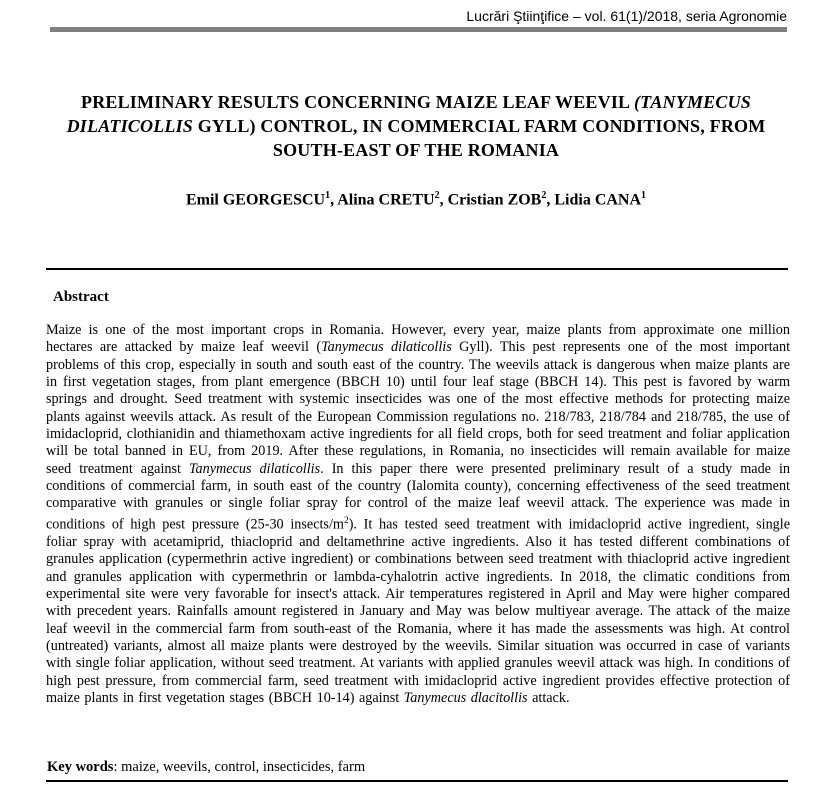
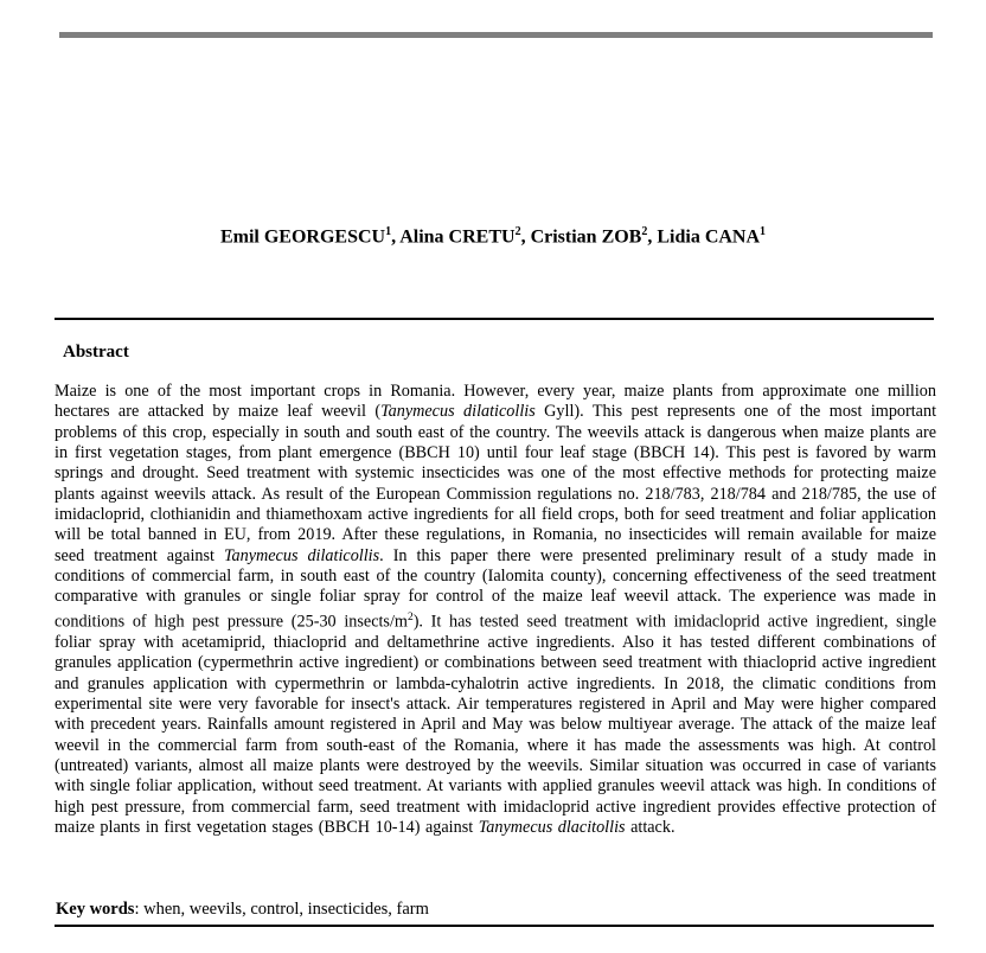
- Lucrări Ştiinţifice – vol. 61(1)/2018, seria Agronomie
- PRELIMINARY RESULTS CONCERNING MAIZE LEAF WEEVIL (TANYMECUS DILATICOLLIS GYLL) CONTROL, IN COMMERCIAL FARM CONDITIONS, FROM SOUTH-EAST OF THE ROMANIA
  Emil GEORGESCU1, Alina CRETU2, Cristian ZOB2, Lidia CANA1
  Abstract
- Maize is one of the most important crops in Romania. However, every year, maize plants from approximate one million hectares are attacked by maize leaf weevil (Tanymecus dilaticollis Gyll). This pest represents one of the most important problems of this crop, especially in south and south east of the country. The weevils attack is dangerous when maize plants are in first vegetation stages, from plant emergence (BBCH 10) until four leaf stage (BBCH 14). This pest is favored by warm springs and drought. Seed treatment with systemic insecticides was one of the most effective methods for protecting maize plants against weevils attack. As result of the European Commission regulations no. 218/783, 218/784 and 218/785, the use of imidacloprid, clothianidin and thiamethoxam active ingredients for all field crops, both for seed treatment and foliar application will be total banned in EU, from 2019. After these regulations, in Romania, no insecticides will remain available for maize seed treatment against Tanymecus dilaticollis. In this paper there were presented preliminary result of a study made in conditions of commercial farm, in south east of the country (Ialomita county), concerning effectiveness of the seed treatment comparative with granules or single foliar spray for control of the maize leaf weevil attack. The experience was made in conditions of high pest pressure (25-30 insects/m2). It has tested seed treatment with imidacloprid active ingredient, single foliar spray with acetamiprid, thiacloprid and deltamethrine active ingredients. Also it has tested different combinations of granules application (cypermethrin active ingredient) or combinations between seed treatment with thiacloprid active ingredient and granules application with cypermethrin or lambda-cyhalotrin active ingredients. In 2018, the climatic conditions from experimental site were very favorable for insect's attack. Air temperatures registered in April and May were higher compared with precedent years. Rainfalls amount registered in January and May was below multiyear average. The attack of the maize leaf weevil in the commercial farm from south-east of the Romania, where it has made the assessments was high. At control (untreated) variants, almost all maize plants were destroyed by the weevils. Similar situation was occurred in case of variants with single foliar application, without seed treatment. At variants with applied granules weevil attack was high. In conditions of high pest pressure, from commercial farm, seed treatment with imidacloprid active ingredient provides effective protection of maize plants in first vegetation stages (BBCH 10-14) against Tanymecus dlacitollis attack.
+ Maize is one of the most important crops in Romania. However, every year, maize plants from approximate one million hectares are attacked by maize leaf weevil (Tanymecus dilaticollis Gyll). This pest represents one of the most important problems of this crop, especially in south and south east of the country. The weevils attack is dangerous when maize plants are in first vegetation stages, from plant emergence (BBCH 10) until four leaf stage (BBCH 14). This pest is favored by warm springs and drought. Seed treatment with systemic insecticides was one of the most effective methods for protecting maize plants against weevils attack. As result of the European Commission regulations no. 218/783, 218/784 and 218/785, the use of imidacloprid, clothianidin and thiamethoxam active ingredients for all field crops, both for seed treatment and foliar application will be total banned in EU, from 2019. After these regulations, in Romania, no insecticides will remain available for maize seed treatment against Tanymecus dilaticollis. In this paper there were presented preliminary result of a study made in conditions of commercial farm, in south east of the country (Ialomita county), concerning effectiveness of the seed treatment comparative with granules or single foliar spray for control of the maize leaf weevil attack. The experience was made in conditions of high pest pressure (25-30 insects/m2). It has tested seed treatment with imidacloprid active ingredient, single foliar spray with acetamiprid, thiacloprid and deltamethrine active ingredients. Also it has tested different combinations of granules application (cypermethrin active ingredient) or combinations between seed treatment with thiacloprid active ingredient and granules application with cypermethrin or lambda-cyhalotrin active ingredients. In 2018, the climatic conditions from experimental site were very favorable for insect's attack. Air temperatures registered in April and May were higher compared with precedent years. Rainfalls amount registered in April and May was below multiyear average. The attack of the maize leaf weevil in the commercial farm from south-east of the Romania, where it has made the assessments was high. At control (untreated) variants, almost all maize plants were destroyed by the weevils. Similar situation was occurred in case of variants with single foliar application, without seed treatment. At variants with applied granules weevil attack was high. In conditions of high pest pressure, from commercial farm, seed treatment with imidacloprid active ingredient provides effective protection of maize plants in first vegetation stages (BBCH 10-14) against Tanymecus dlacitollis attack.
- Key words: maize, weevils, control, insecticides, farm
+ Key words: when, weevils, control, insecticides, farm
